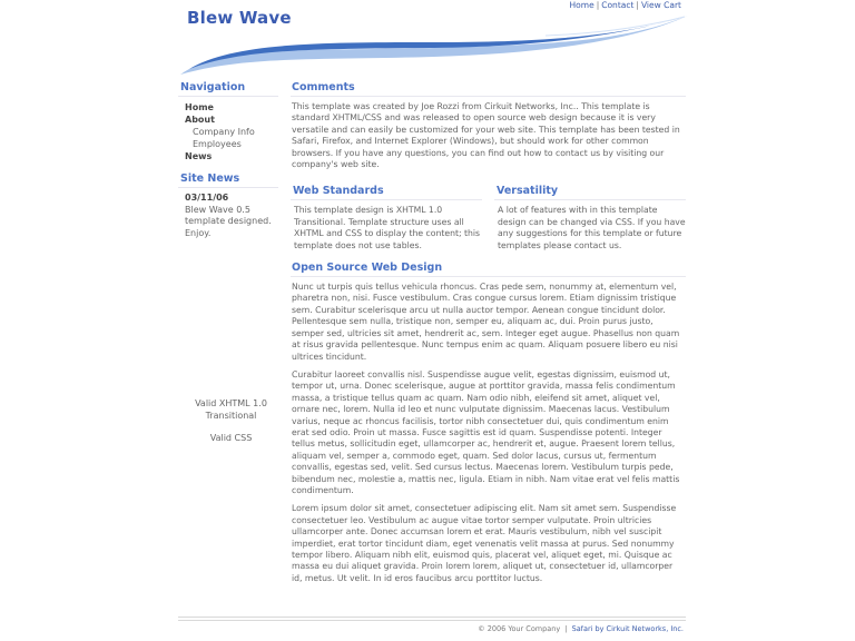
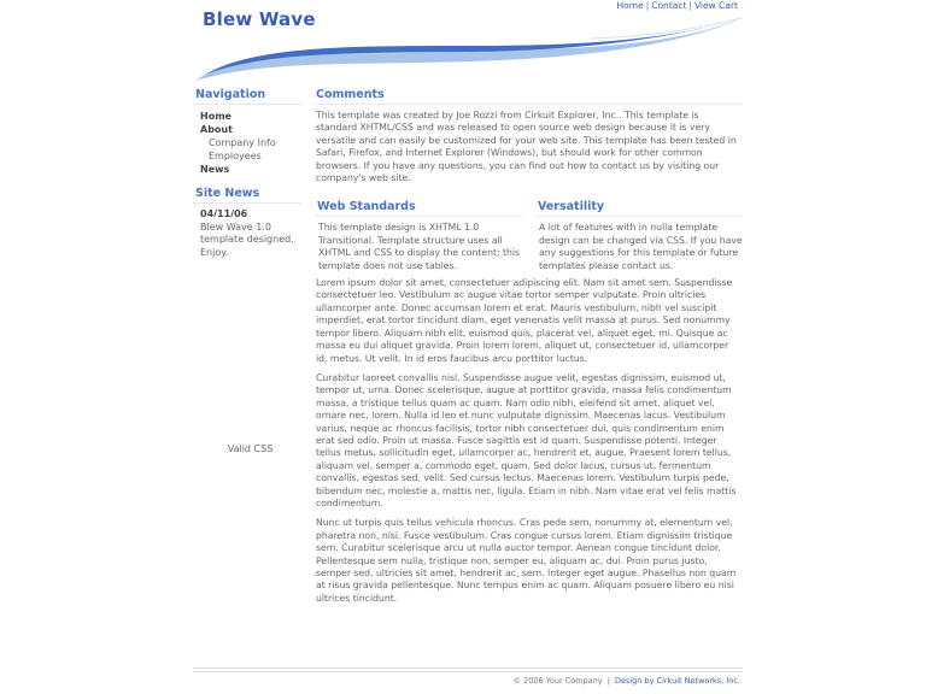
  Home | Contact | View Cart
  Blew Wave
  Navigation
  Home
  About
  Company Info
  Employees
  News
  Site News
- 03/11/06
+ 04/11/06
- Blew Wave 0.5 template designed. Enjoy.
+ Blew Wave 1.0 template designed. Enjoy.
- Valid XHTML 1.0 Transitional
  Valid CSS
  Comments
- This template was created by Joe Rozzi from Cirkuit Networks, Inc.. This template is standard XHTML/CSS and was released to open source web design because it is very versatile and can easily be customized for your web site. This template has been tested in Safari, Firefox, and Internet Explorer (Windows), but should work for other common browsers. If you have any questions, you can find out how to contact us by visiting our company's web site.
+ This template was created by Joe Rozzi from Cirkuit Explorer, Inc.. This template is standard XHTML/CSS and was released to open source web design because it is very versatile and can easily be customized for your web site. This template has been tested in Safari, Firefox, and Internet Explorer (Windows), but should work for other common browsers. If you have any questions, you can find out how to contact us by visiting our company's web site.
  Web Standards
  This template design is XHTML 1.0 Transitional. Template structure uses all XHTML and CSS to display the content; this template does not use tables.
  Versatility
- A lot of features with in this template design can be changed via CSS. If you have any suggestions for this template or future templates please contact us.
+ A lot of features with in nulla template design can be changed via CSS. If you have any suggestions for this template or future templates please contact us.
- Open Source Web Design
- Nunc ut turpis quis tellus vehicula rhoncus. Cras pede sem, nonummy at, elementum vel, pharetra non, nisi. Fusce vestibulum. Cras congue cursus lorem. Etiam dignissim tristique sem. Curabitur scelerisque arcu ut nulla auctor tempor. Aenean congue tincidunt dolor. Pellentesque sem nulla, tristique non, semper eu, aliquam ac, dui. Proin purus justo, semper sed, ultricies sit amet, hendrerit ac, sem. Integer eget augue. Phasellus non quam at risus gravida pellentesque. Nunc tempus enim ac quam. Aliquam posuere libero eu nisi ultrices tincidunt.
+ Lorem ipsum dolor sit amet, consectetuer adipiscing elit. Nam sit amet sem. Suspendisse consectetuer leo. Vestibulum ac augue vitae tortor semper vulputate. Proin ultricies ullamcorper ante. Donec accumsan lorem et erat. Mauris vestibulum, nibh vel suscipit imperdiet, erat tortor tincidunt diam, eget venenatis velit massa at purus. Sed nonummy tempor libero. Aliquam nibh elit, euismod quis, placerat vel, aliquet eget, mi. Quisque ac massa eu dui aliquet gravida. Proin lorem lorem, aliquet ut, consectetuer id, ullamcorper id, metus. Ut velit. In id eros faucibus arcu porttitor luctus.
  Curabitur laoreet convallis nisl. Suspendisse augue velit, egestas dignissim, euismod ut, tempor ut, urna. Donec scelerisque, augue at porttitor gravida, massa felis condimentum massa, a tristique tellus quam ac quam. Nam odio nibh, eleifend sit amet, aliquet vel, ornare nec, lorem. Nulla id leo et nunc vulputate dignissim. Maecenas lacus. Vestibulum varius, neque ac rhoncus facilisis, tortor nibh consectetuer dui, quis condimentum enim erat sed odio. Proin ut massa. Fusce sagittis est id quam. Suspendisse potenti. Integer tellus metus, sollicitudin eget, ullamcorper ac, hendrerit et, augue. Praesent lorem tellus, aliquam vel, semper a, commodo eget, quam. Sed dolor lacus, cursus ut, fermentum convallis, egestas sed, velit. Sed cursus lectus. Maecenas lorem. Vestibulum turpis pede, bibendum nec, molestie a, mattis nec, ligula. Etiam in nibh. Nam vitae erat vel felis mattis condimentum.
- Lorem ipsum dolor sit amet, consectetuer adipiscing elit. Nam sit amet sem. Suspendisse consectetuer leo. Vestibulum ac augue vitae tortor semper vulputate. Proin ultricies ullamcorper ante. Donec accumsan lorem et erat. Mauris vestibulum, nibh vel suscipit imperdiet, erat tortor tincidunt diam, eget venenatis velit massa at purus. Sed nonummy tempor libero. Aliquam nibh elit, euismod quis, placerat vel, aliquet eget, mi. Quisque ac massa eu dui aliquet gravida. Proin lorem lorem, aliquet ut, consectetuer id, ullamcorper id, metus. Ut velit. In id eros faucibus arcu porttitor luctus.
+ Nunc ut turpis quis tellus vehicula rhoncus. Cras pede sem, nonummy at, elementum vel, pharetra non, nisi. Fusce vestibulum. Cras congue cursus lorem. Etiam dignissim tristique sem. Curabitur scelerisque arcu ut nulla auctor tempor. Aenean congue tincidunt dolor. Pellentesque sem nulla, tristique non, semper eu, aliquam ac, dui. Proin purus justo, semper sed, ultricies sit amet, hendrerit ac, sem. Integer eget augue. Phasellus non quam at risus gravida pellentesque. Nunc tempus enim ac quam. Aliquam posuere libero eu nisi ultrices tincidunt.
- © 2006 Your Company | Safari by Cirkuit Networks, Inc.
+ © 2006 Your Company | Design by Cirkuit Networks, Inc.
